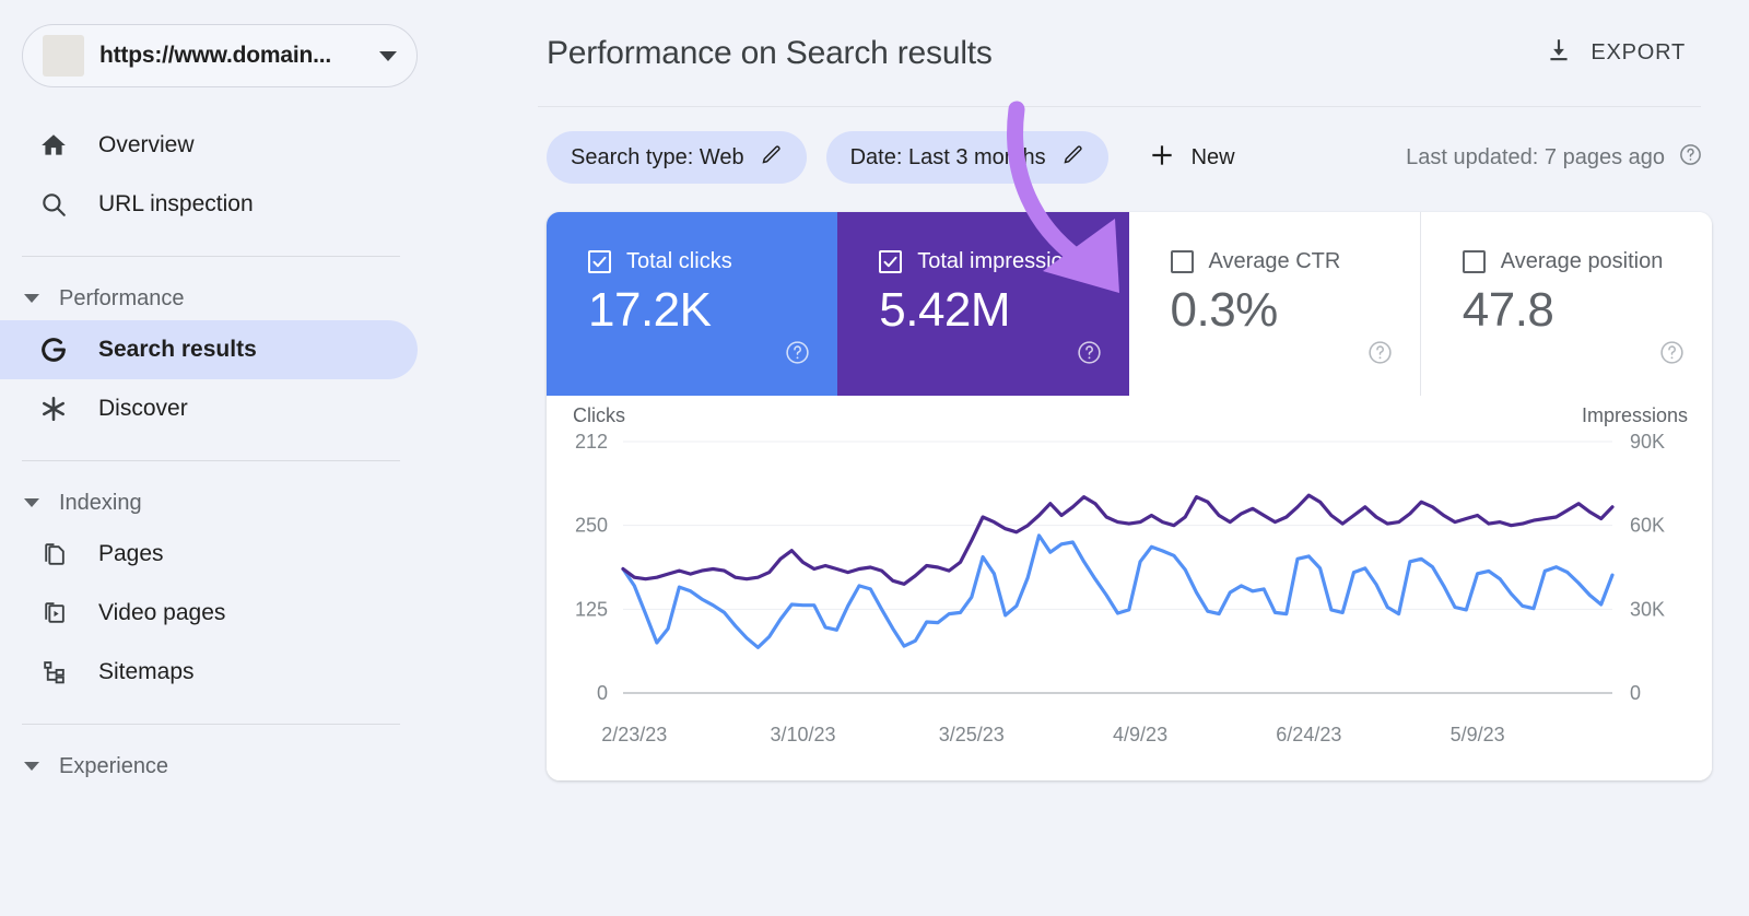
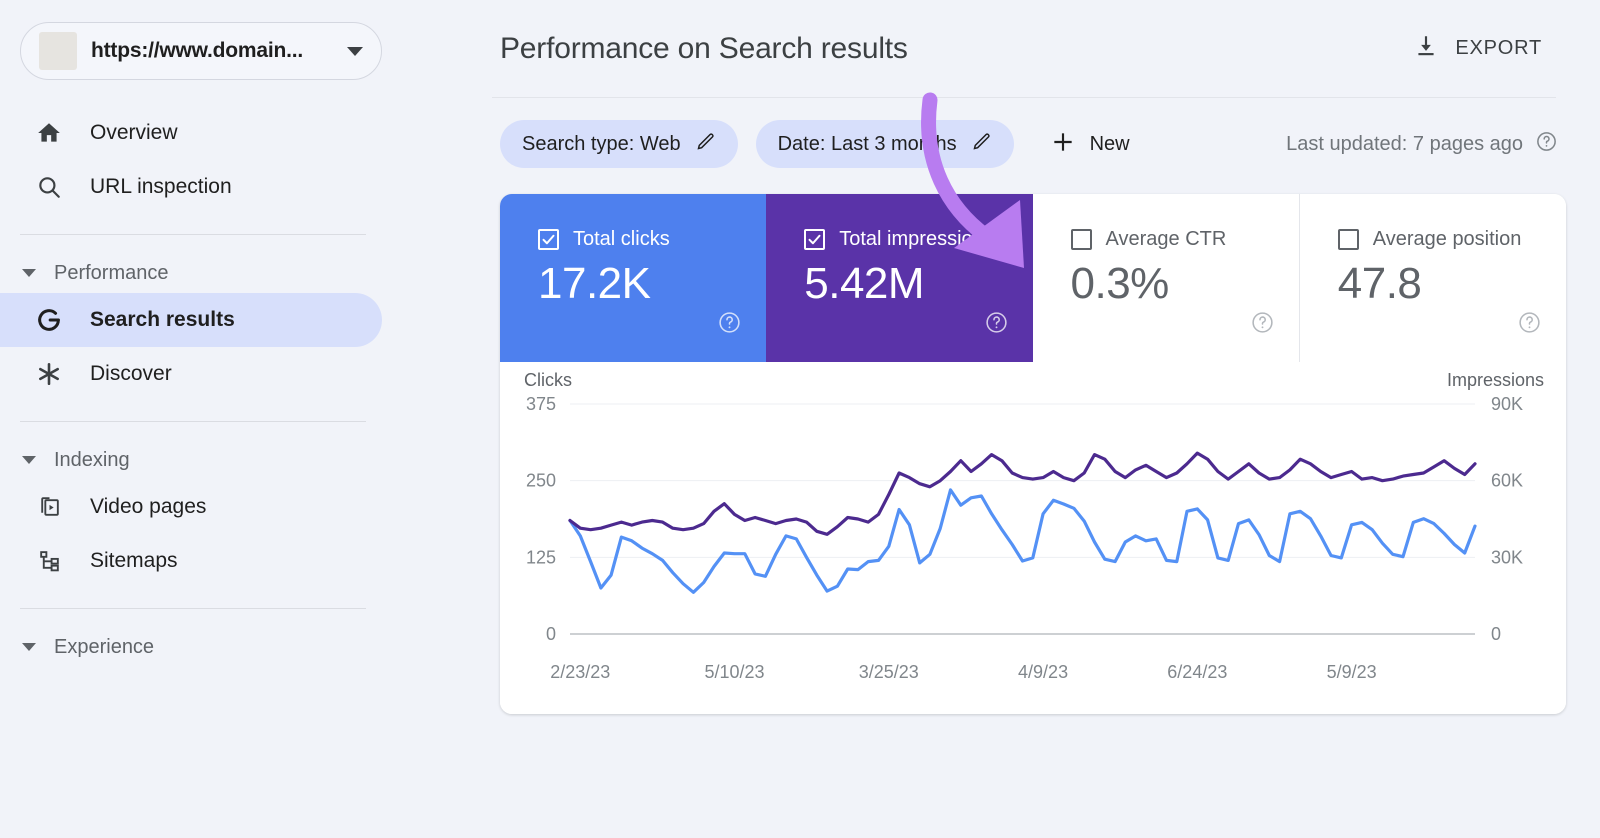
  https://www.domain...
  Overview
  URL inspection
  Performance
  Search results
  Discover
  Indexing
- Pages
  Video pages
  Sitemaps
  Experience
  Performance on Search results
  EXPORT
  Search type: Web
  Date: Last 3 mohs
  New
  Last updated: 7 pages ago
  Total clicks
  17.2K
  Total impressi
  5.42M
  Average CTR
  0.3%
  Average position
  47.8
  Clicks
  Impressions
  0
  125
  250
- 212
+ 375
  0
  30K
  60K
  90K
  2/23/23
- 3/10/23
+ 5/10/23
  3/25/23
  4/9/23
  6/24/23
  5/9/23
